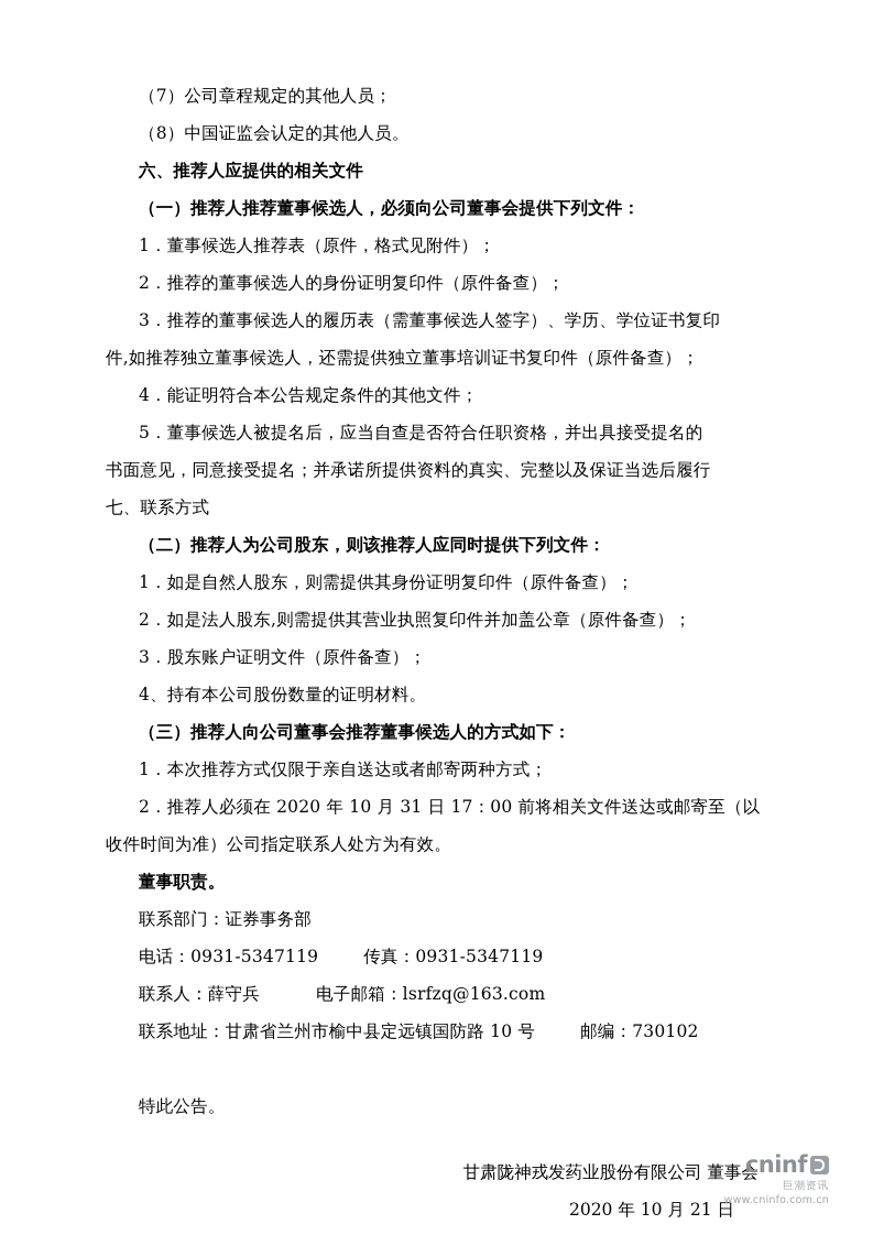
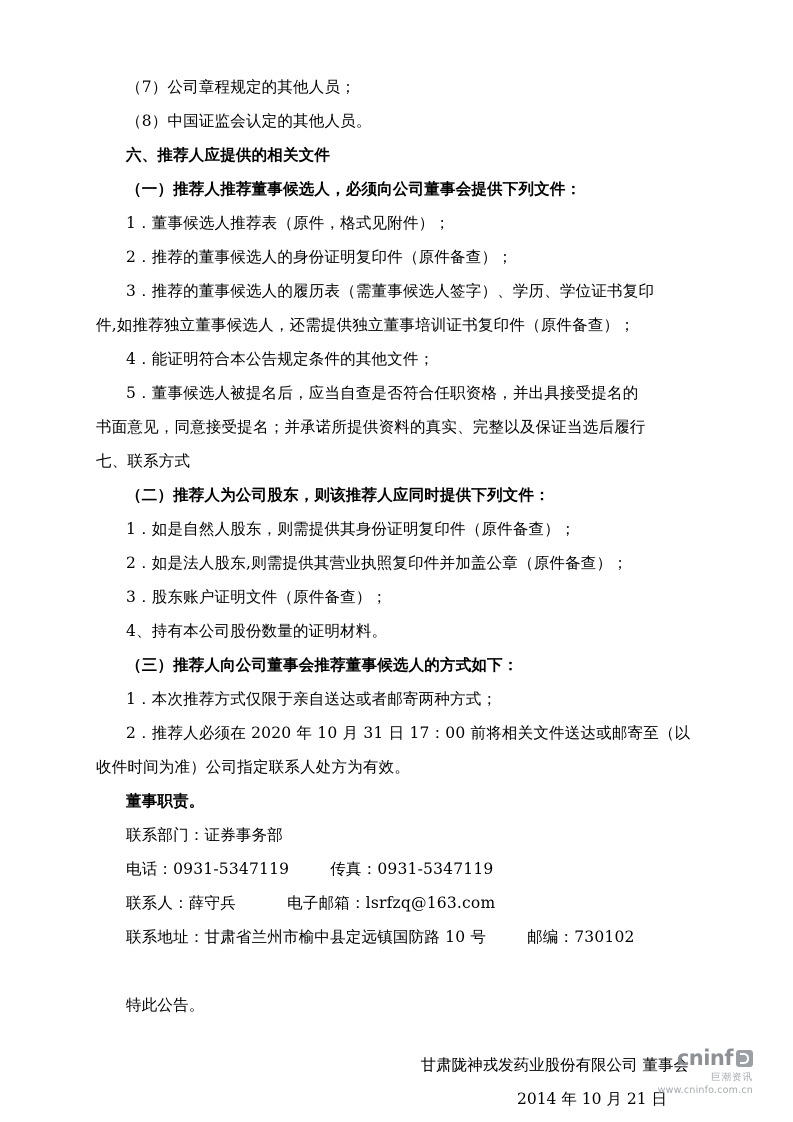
  （7）公司章程规定的其他人员；
  （8）中国证监会认定的其他人员。
  六、推荐人应提供的相关文件
  （一）推荐人推荐董事候选人，必须向公司董事会提供下列文件：
  1．董事候选人推荐表（原件，格式见附件）；
  2．推荐的董事候选人的身份证明复印件（原件备查）；
  3．推荐的董事候选人的履历表（需董事候选人签字）、学历、学位证书复印
  件,如推荐独立董事候选人，还需提供独立董事培训证书复印件（原件备查）；
  4．能证明符合本公告规定条件的其他文件；
  5．董事候选人被提名后，应当自查是否符合任职资格，并出具接受提名的
  书面意见，同意接受提名；并承诺所提供资料的真实、完整以及保证当选后履行
  七、联系方式
  （二）推荐人为公司股东，则该推荐人应同时提供下列文件：
  1．如是自然人股东，则需提供其身份证明复印件（原件备查）；
  2．如是法人股东,则需提供其营业执照复印件并加盖公章（原件备查）；
  3．股东账户证明文件（原件备查）；
  4、持有本公司股份数量的证明材料。
  （三）推荐人向公司董事会推荐董事候选人的方式如下：
  1．本次推荐方式仅限于亲自送达或者邮寄两种方式；
  2．推荐人必须在 2020 年 10 月 31 日 17：00 前将相关文件送达或邮寄至（以
  收件时间为准）公司指定联系人处方为有效。
  董事职责。
  联系部门：证券事务部
  电话：0931-5347119 传真：0931-5347119
  联系人：薛守兵 电子邮箱：lsrfzq@163.com
  联系地址：甘肃省兰州市榆中县定远镇国防路 10 号 邮编：730102
  特此公告。
  甘肃陇神戎发药业股份有限公司 董事会
- 2020 年 10 月 21 日
+ 2014 年 10 月 21 日
  cninf
  巨潮资讯
  www.cninfo.com.cn
